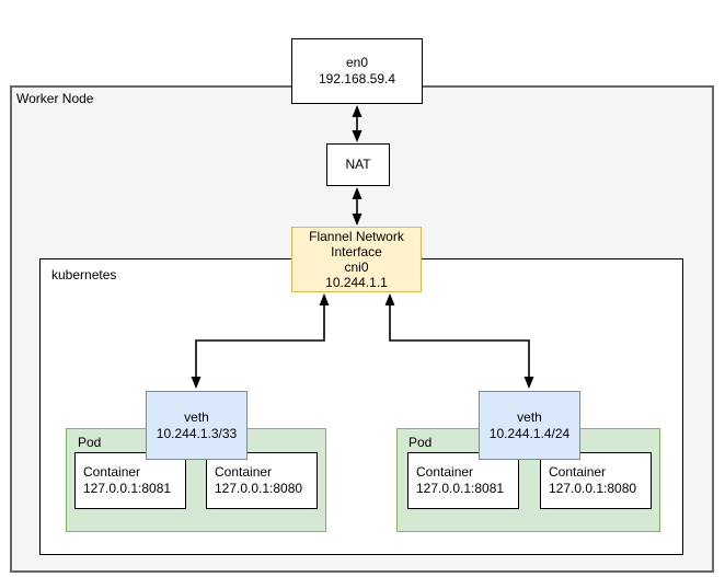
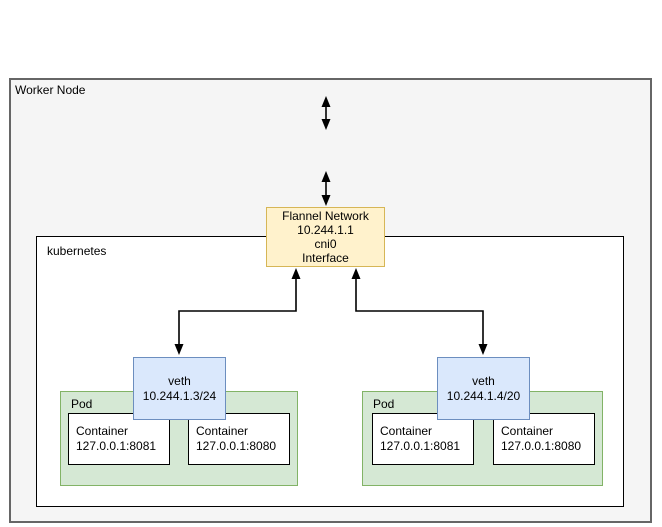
  Worker Node
  kubernetes
- en0
- 192.168.59.4
- NAT
  Flannel Network
- Interface
+ 10.244.1.1
  cni0
- 10.244.1.1
+ Interface
  Pod
  Container
  127.0.0.1:8081
  Container
  127.0.0.1:8080
  Pod
  Container
  127.0.0.1:8081
  Container
  127.0.0.1:8080
  veth
- 10.244.1.3/33
+ 10.244.1.3/24
  veth
- 10.244.1.4/24
+ 10.244.1.4/20
